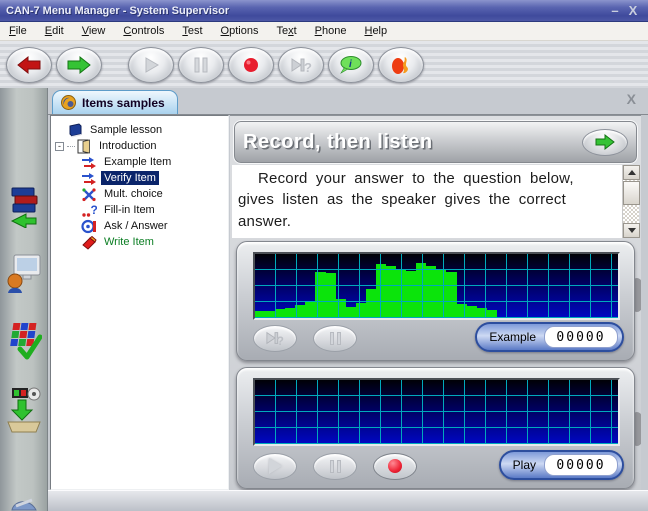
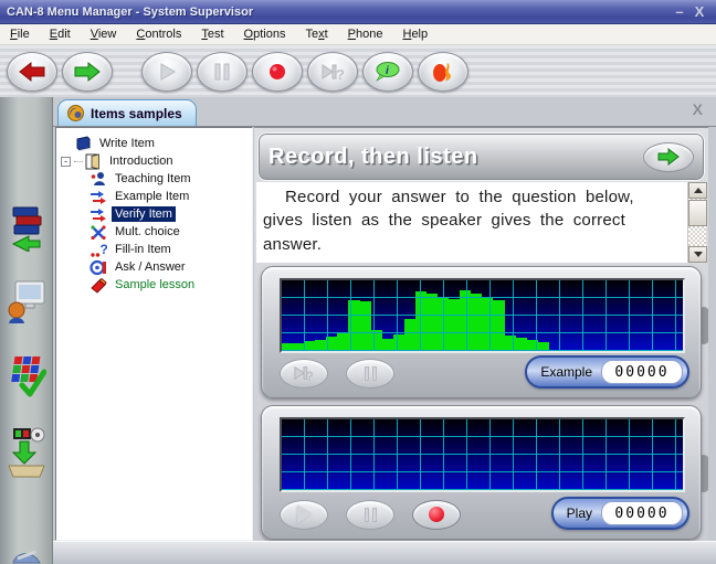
- CAN-7 Menu Manager - System Supervisor
+ CAN-8 Menu Manager - System Supervisor
  –
  X
  File
  Edit
  View
  Controls
  Test
  Options
  Text
  Phone
  Help
  ?
  i
  Items samples
  X
- Sample lesson
+ Write Item
  -
  Introduction
+ Teaching Item
  Example Item
  Verify Item
  Mult. choice
  ?
  Fill-in Item
  Ask / Answer
- Write Item
+ Sample lesson
  Record, then listen
  Record your answer to the question below, gives listen as the speaker gives the correct answer.
  ?
  Example
  00000
  Play
  00000
